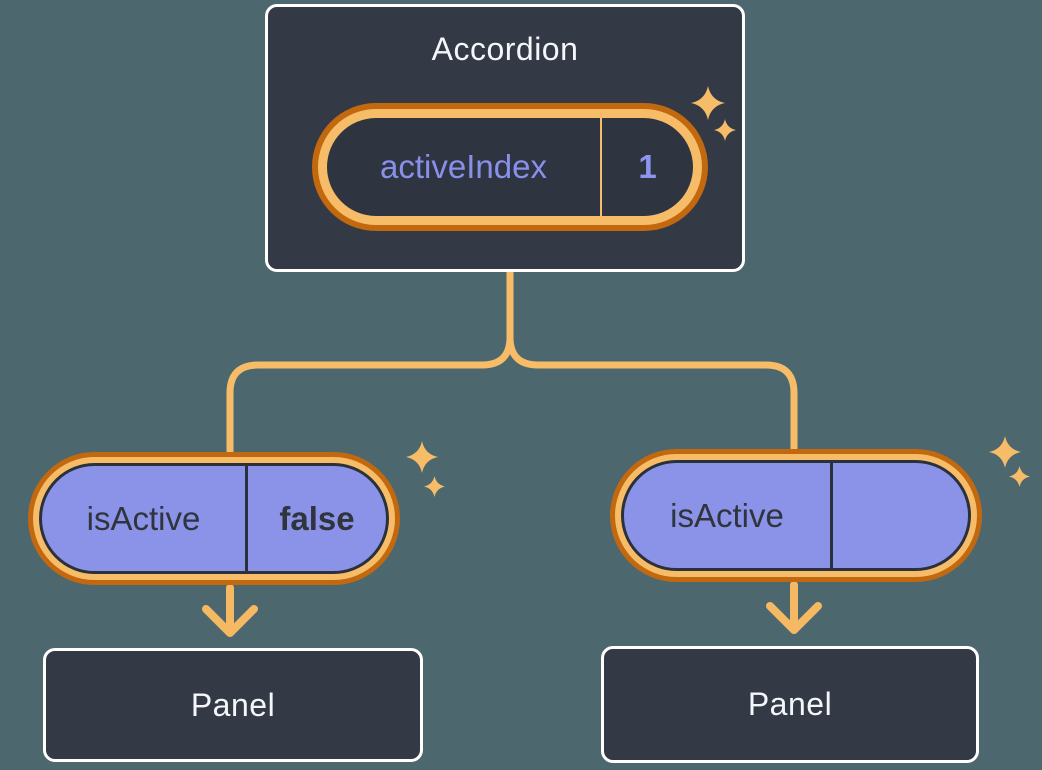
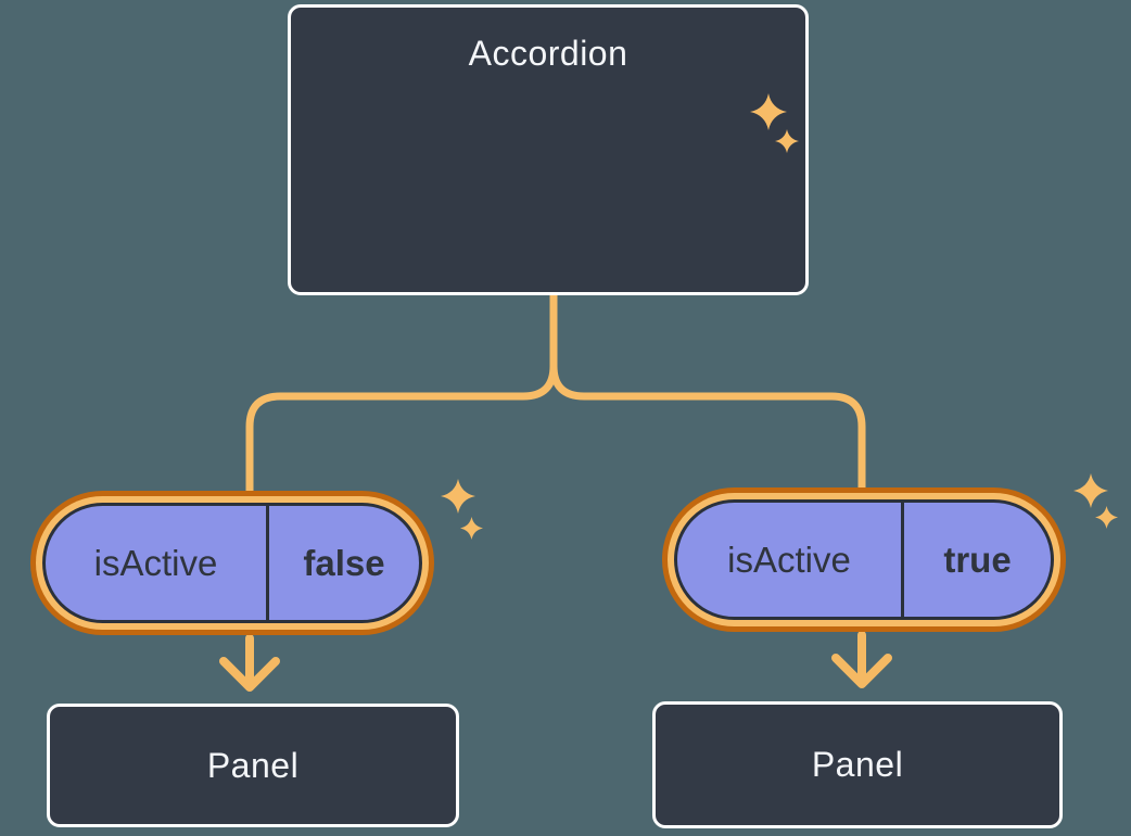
  Accordion
- activeIndex
- 1
  isActive
  false
  isActive
+ true
  Panel
  Panel
